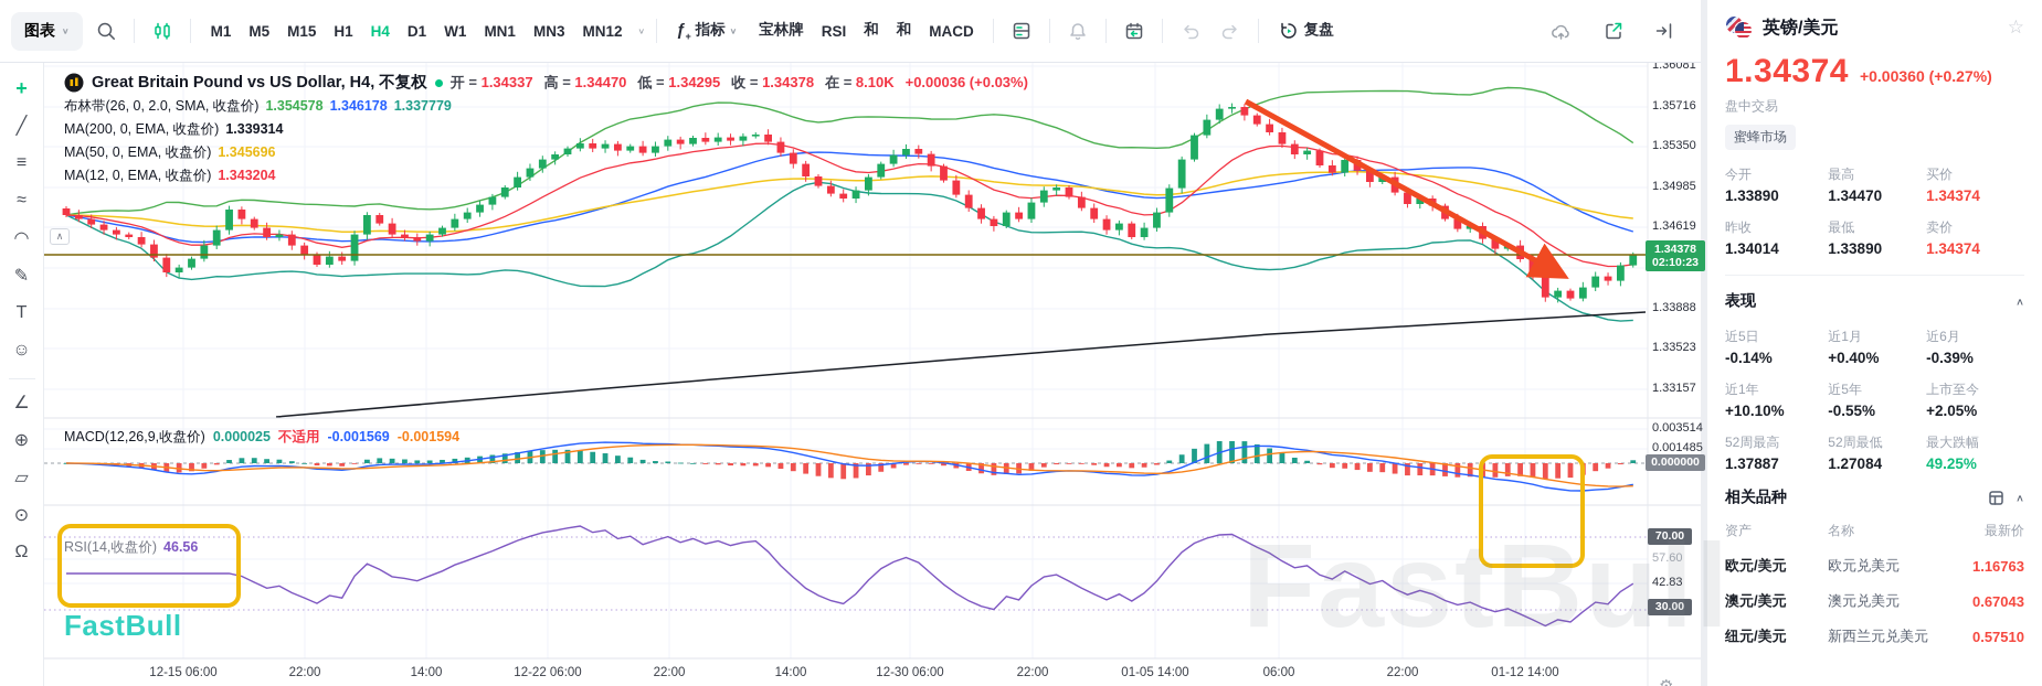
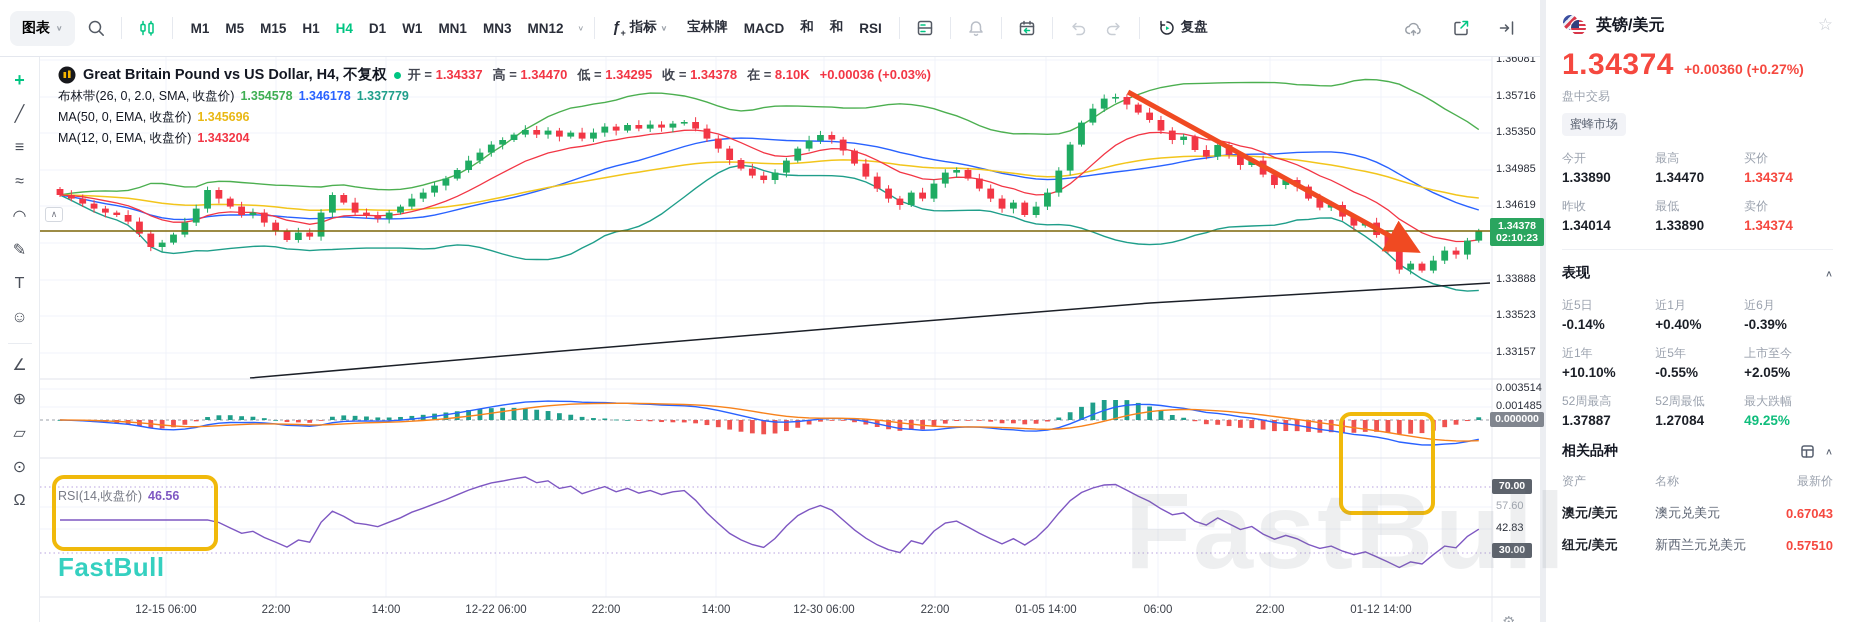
  图表
  ∨
  M1
  M5
  M15
  H1
  H4
  D1
  W1
  MN1
  MN3
  MN12
  ∨
  ƒ+
  指标
  ∨
  宝林牌
- RSI
+ MACD
  和
  和
- MACD
+ RSI
  复盘
  +
  ╱
  ≡
  ≈
  ◠
  ✎
  T
  ☺
  ∠
  ⊕
  ▱
  ⊙
  Ω
  Great Britain Pound vs US Dollar, H4, 不复权
  开 = 1.34337
  高 = 1.34470
  低 = 1.34295
  收 = 1.34378
  在 = 8.10K
  +0.00036 (+0.03%)
  布林带(26, 0, 2.0, SMA, 收盘价) 1.354578 1.346178 1.337779
- MA(200, 0, EMA, 收盘价) 1.339314
  MA(50, 0, EMA, 收盘价) 1.345696
  MA(12, 0, EMA, 收盘价) 1.343204
  ∧
- MACD(12,26,9,收盘价) 0.000025 不适用 -0.001569 -0.001594
  RSI(14,收盘价) 46.56
  FastBull
  1.36081
  1.35716
  1.35350
  1.34985
  1.34619
  1.33888
  1.33523
  1.33157
  1.34378
  02:10:23
  0.003514
  0.001485
  0.000000
  70.00
  57.60
  42.83
  30.00
  12-15 06:00
  22:00
  14:00
  12-22 06:00
  22:00
  14:00
  12-30 06:00
  22:00
  01-05 14:00
  06:00
  22:00
  01-12 14:00
  英镑/美元
  ☆
  1.34374
  +0.00360 (+0.27%)
  盘中交易
  蜜蜂市场
  今开
  1.33890
  最高
  1.34470
  买价
  1.34374
  昨收
  1.34014
  最低
  1.33890
  卖价
  1.34374
  表现
  ∧
  近5日
  -0.14%
  近1月
  +0.40%
  近6月
  -0.39%
  近1年
  +10.10%
  近5年
  -0.55%
  上市至今
  +2.05%
  52周最高
  1.37887
  52周最低
  1.27084
  最大跌幅
  49.25%
  相关品种
  ∧
  资产
  名称
  最新价
- 欧元/美元
- 欧元兑美元
- 1.16763
  澳元/美元
  澳元兑美元
  0.67043
  纽元/美元
  新西兰元兑美元
  0.57510
  FastBull
